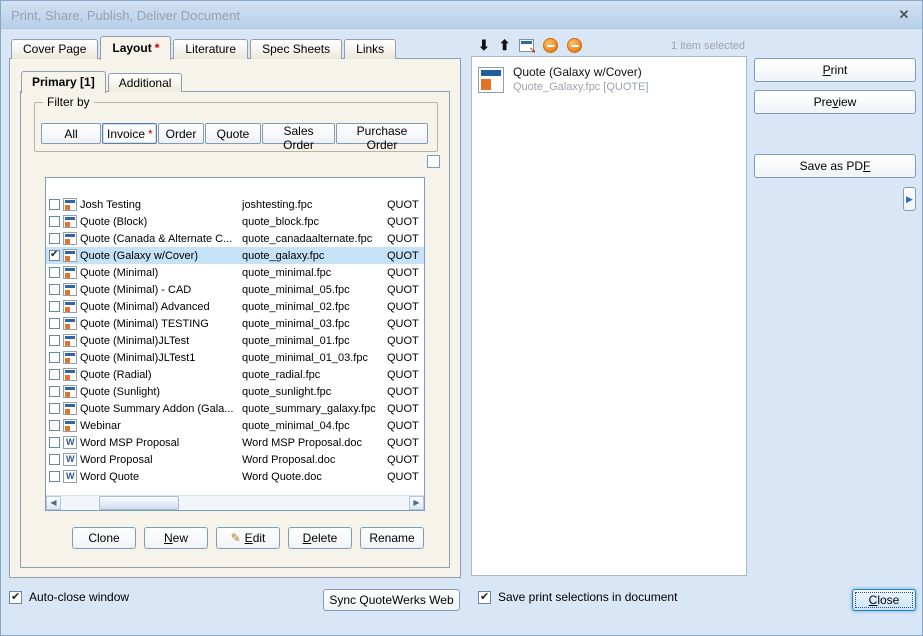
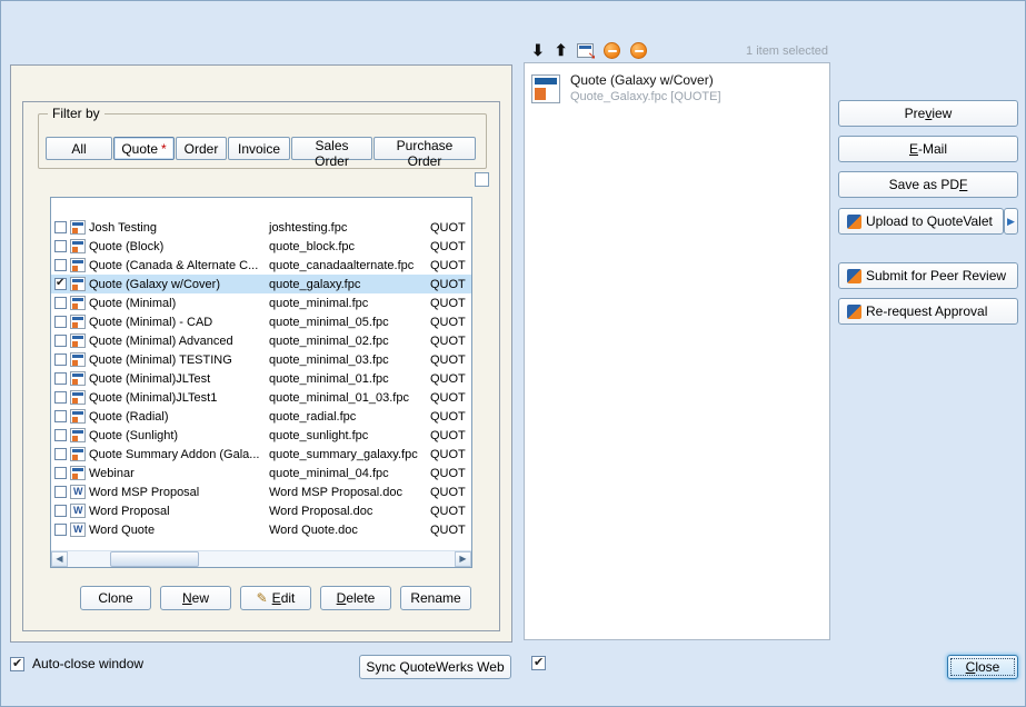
- Print, Share, Publish, Deliver Document
- ✕
- Cover Page
- Layout *
- Literature
- Spec Sheets
- Links
- Primary [1]
- Additional
  Filter by
  All
- Invoice *
+ Quote *
  Order
- Quote
+ Invoice
  Sales Order
  Purchase Order
  Josh Testing
  joshtesting.fpc
  QUOT
  Quote (Block)
  quote_block.fpc
  QUOT
  Quote (Canada & Alternate C...
  quote_canadaalternate.fpc
  QUOT
  Quote (Galaxy w/Cover)
  quote_galaxy.fpc
  QUOT
  Quote (Minimal)
  quote_minimal.fpc
  QUOT
  Quote (Minimal) - CAD
  quote_minimal_05.fpc
  QUOT
  Quote (Minimal) Advanced
  quote_minimal_02.fpc
  QUOT
  Quote (Minimal) TESTING
  quote_minimal_03.fpc
  QUOT
  Quote (Minimal)JLTest
  quote_minimal_01.fpc
  QUOT
  Quote (Minimal)JLTest1
  quote_minimal_01_03.fpc
  QUOT
  Quote (Radial)
  quote_radial.fpc
  QUOT
  Quote (Sunlight)
  quote_sunlight.fpc
  QUOT
  Quote Summary Addon (Gala...
  quote_summary_galaxy.fpc
  QUOT
  Webinar
  quote_minimal_04.fpc
  QUOT
  Word MSP Proposal
  Word MSP Proposal.doc
  QUOT
  Word Proposal
  Word Proposal.doc
  QUOT
  Word Quote
  Word Quote.doc
  QUOT
  ◀
  ▶
  Clone
  New
  ✎
  Edit
  Delete
  Rename
  ⬇
  ⬆
  1 item selected
  Quote (Galaxy w/Cover)
  Quote_Galaxy.fpc [QUOTE]
- Print
  Preview
+ E-Mail
  Save as PDF
+ Upload to QuoteValet
  ▶
+ Submit for Peer Review
+ Re-request Approval
  Auto-close window
  Sync QuoteWerks Web
- Save print selections in document
  Close
